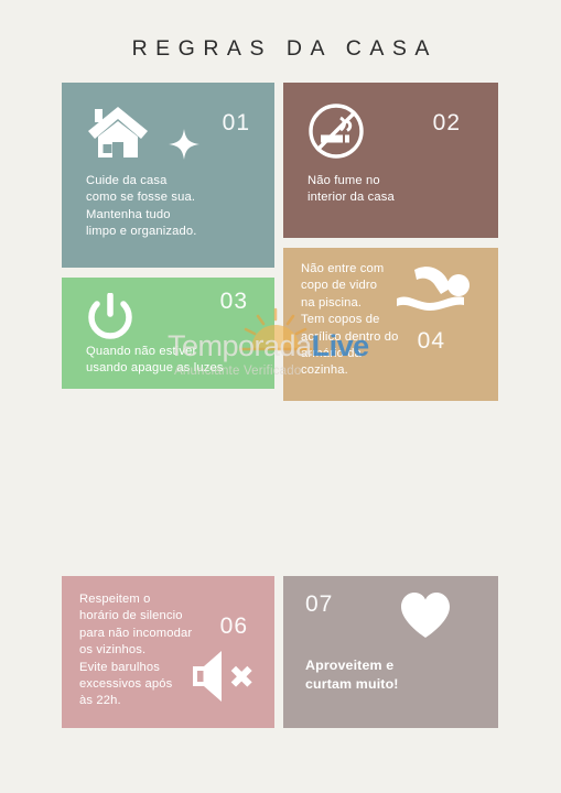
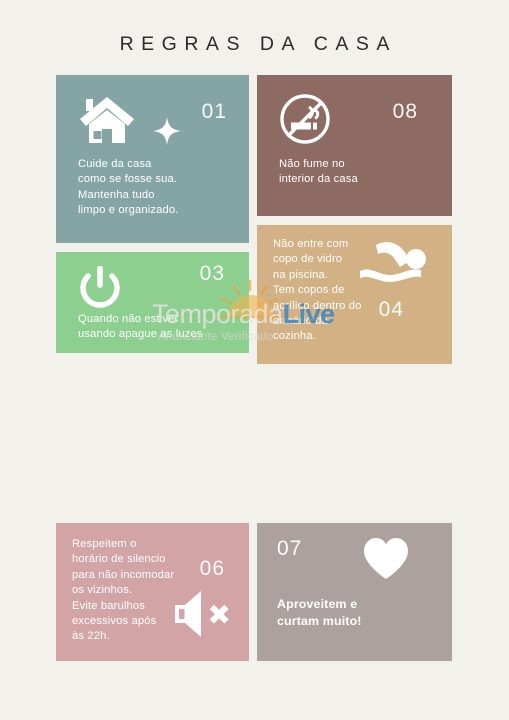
  REGRAS DA CASA
  01
  Cuide da casa
  como se fosse sua.
  Mantenha tudo
  limpo e organizado.
- 02
+ 08
  Não fume no
  interior da casa
  03
  Quando não estiver
  usando apague as luzes
  04
  Não entre com
  copo de vidro
  na piscina.
  Tem copos de
  acrílico dentro do
  armário da
  cozinha.
  06
  Respeitem o
  horário de silencio
  para não incomodar
  os vizinhos.
  Evite barulhos
  excessivos após
  às 22h.
  07
  Aproveitem e
  curtam muito!
  TemporadaLive
  Anunciante Verificado
